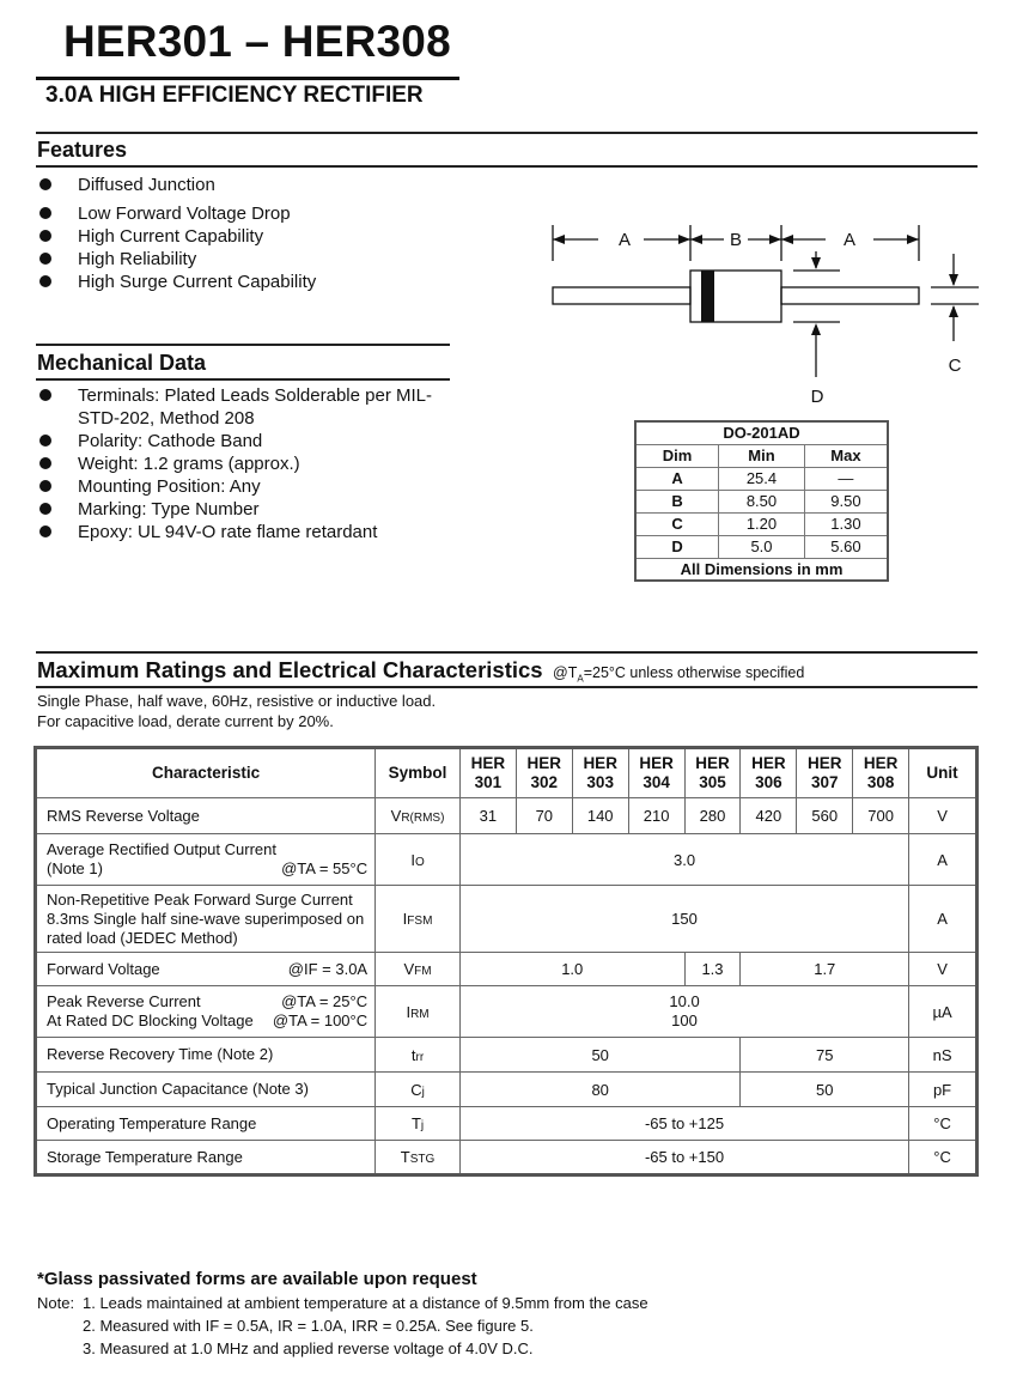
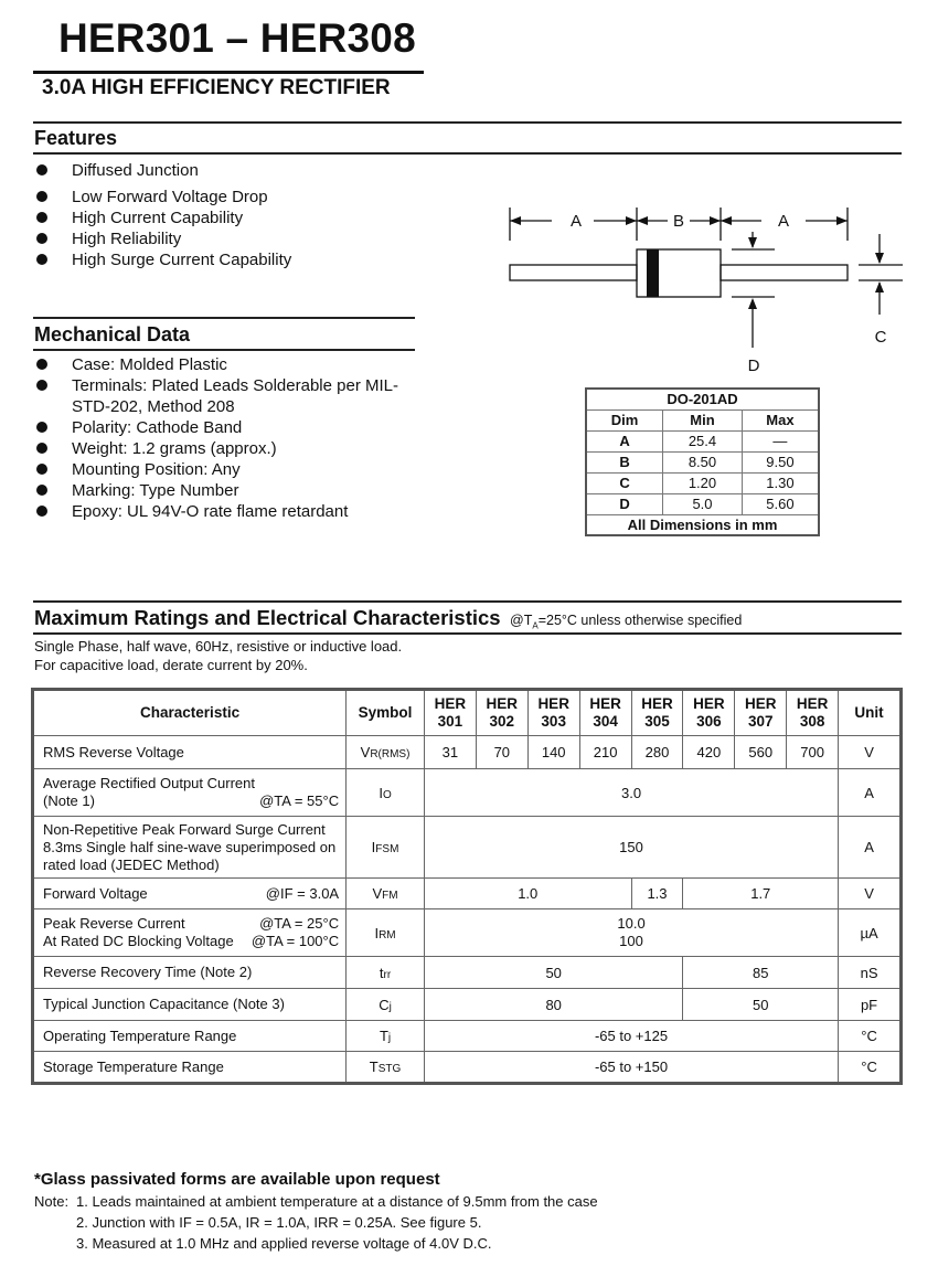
  HER301 – HER308
  3.0A HIGH EFFICIENCY RECTIFIER
  Features
  Diffused Junction
  Low Forward Voltage Drop
  High Current Capability
  High Reliability
  High Surge Current Capability
  A
  B
  A
  C
  D
  Mechanical Data
+ Case: Molded Plastic
  Terminals: Plated Leads Solderable per MIL-STD-202, Method 208
  Polarity: Cathode Band
  Weight: 1.2 grams (approx.)
  Mounting Position: Any
  Marking: Type Number
  Epoxy: UL 94V-O rate flame retardant
  DO-201AD
  Dim	Min	Max
  A	25.4	—
  B	8.50	9.50
  C	1.20	1.30
  D	5.0	5.60
  All Dimensions in mm
  Maximum Ratings and Electrical Characteristics @TA=25°C unless otherwise specified
  Single Phase, half wave, 60Hz, resistive or inductive load.
  For capacitive load, derate current by 20%.
  Characteristic	Symbol	HER301	HER302	HER303	HER304	HER305	HER306	HER307	HER308	Unit
  RMS Reverse Voltage	VR(RMS)	31	70	140	210	280	420	560	700	V
  Average Rectified Output Current(Note 1) @TA = 55°C	IO	3.0	A
  Non-Repetitive Peak Forward Surge Current8.3ms Single half sine-wave superimposed onrated load (JEDEC Method)	IFSM	150	A
  Forward Voltage @IF = 3.0A	VFM	1.0	1.3	1.7	V
  Peak Reverse Current @TA = 25°C At Rated DC Blocking Voltage @TA = 100°C	IRM	10.0100	µA
- Reverse Recovery Time (Note 2)	trr	50	75	nS
+ Reverse Recovery Time (Note 2)	trr	50	85	nS
  Typical Junction Capacitance (Note 3)	Cj	80	50	pF
  Operating Temperature Range	Tj	-65 to +125	°C
  Storage Temperature Range	TSTG	-65 to +150	°C
  *Glass passivated forms are available upon request
  Note:
  1. Leads maintained at ambient temperature at a distance of 9.5mm from the case
- 2. Measured with IF = 0.5A, IR = 1.0A, IRR = 0.25A. See figure 5.
+ 2. Junction with IF = 0.5A, IR = 1.0A, IRR = 0.25A. See figure 5.
  3. Measured at 1.0 MHz and applied reverse voltage of 4.0V D.C.
